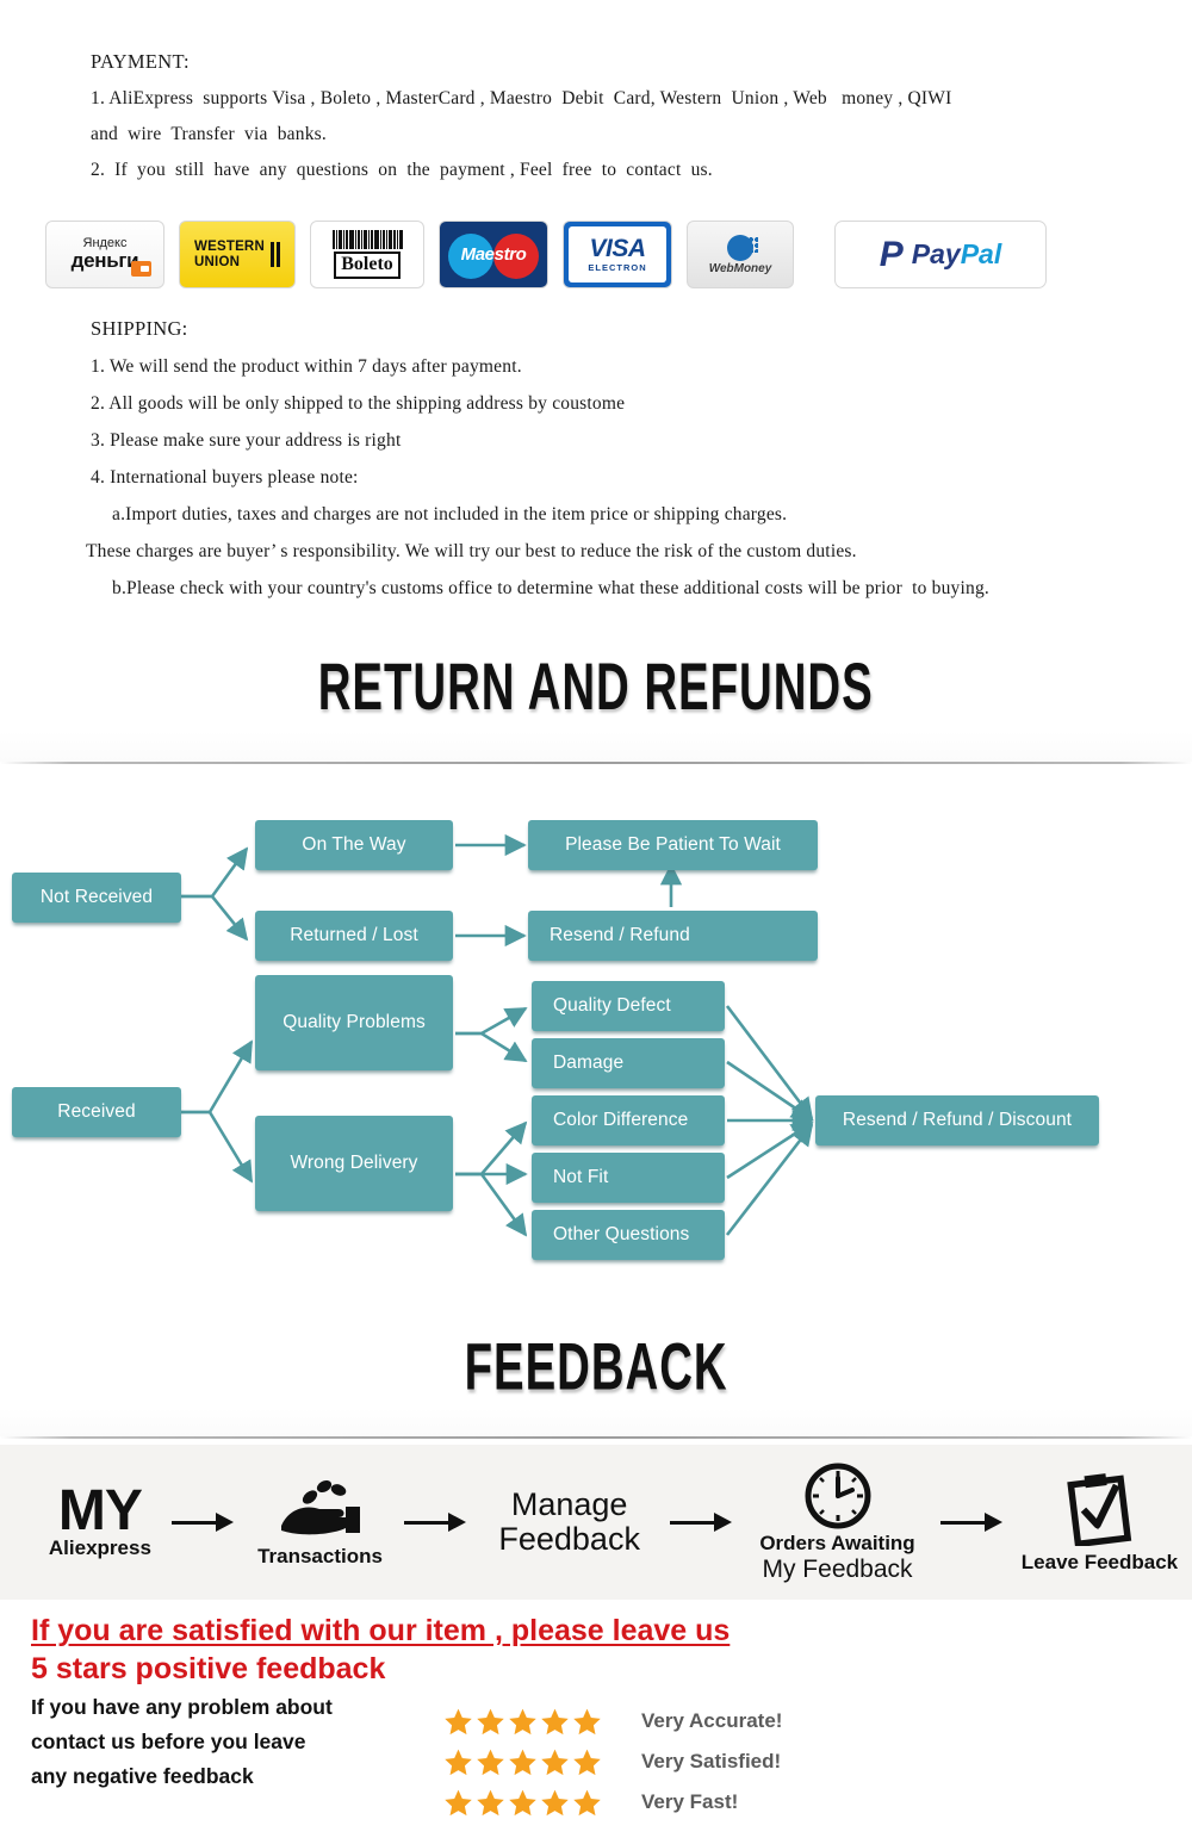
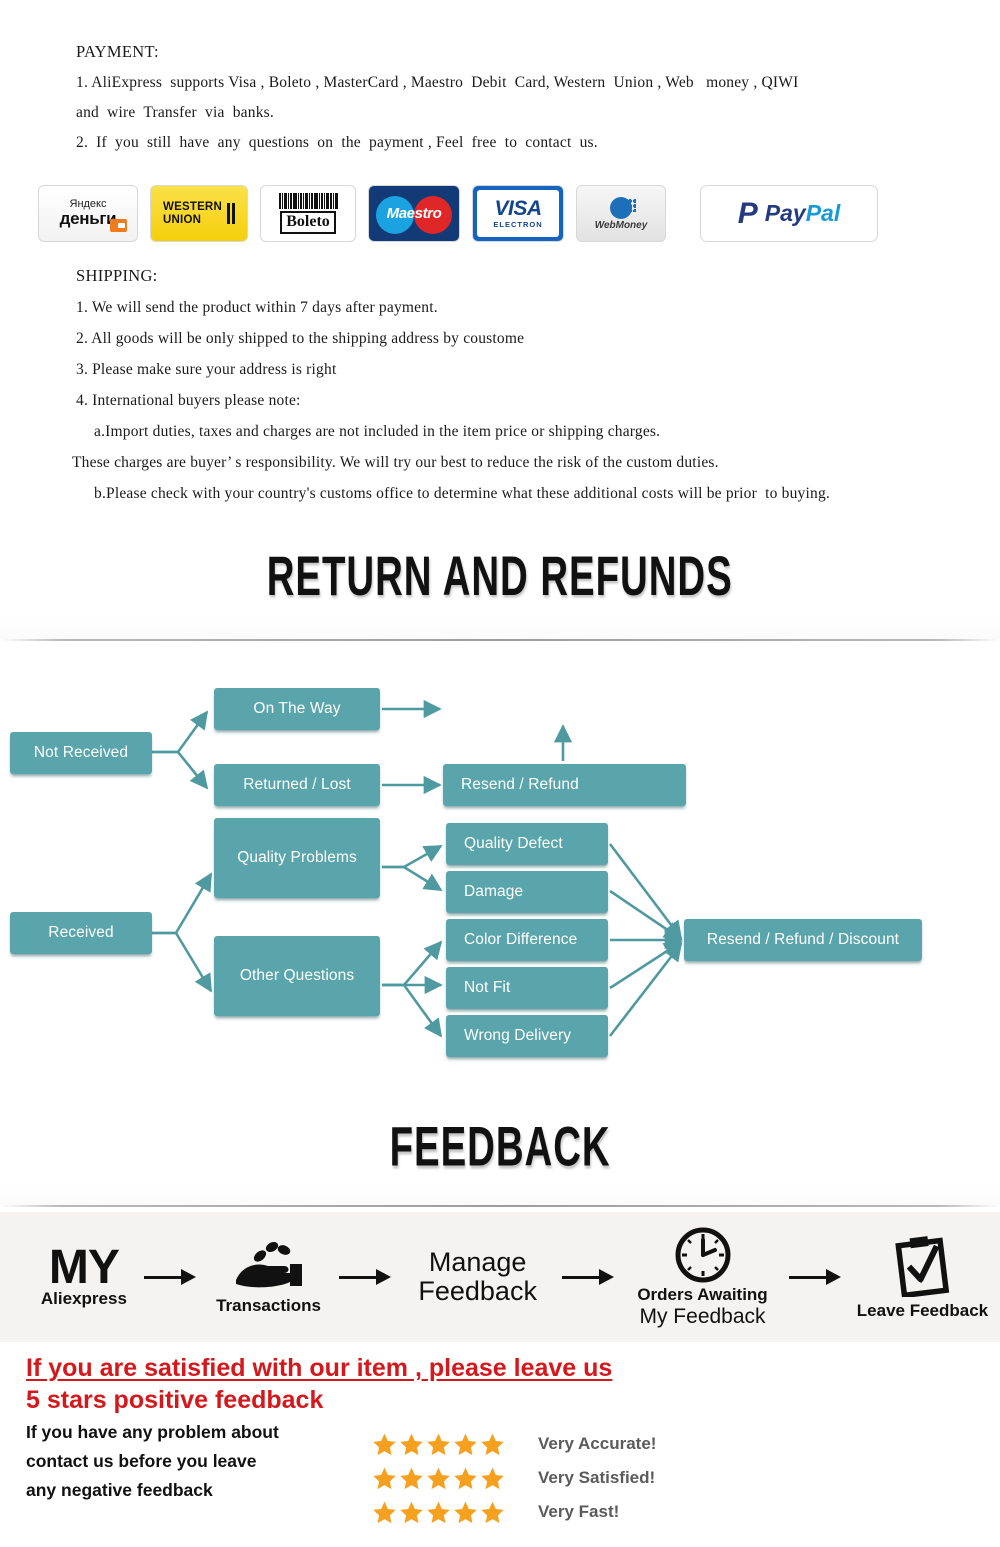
  PAYMENT:
  1. AliExpress supports Visa , Boleto , MasterCard , Maestro Debit Card, Western Union , Web money , QIWI
  and wire Transfer via banks.
  2. If you still have any questions on the payment , Feel free to contact us.
  Яндекс
  деньг
  WESTERN
  UNION
  Boleto
  Maestro
  VISA
  ELECTRON
  WebMoney
  P
  PayPal
  SHIPPING:
  1. We will send the product within 7 days after payment.
  2. All goods will be only shipped to the shipping address by coustome
  3. Please make sure your address is right
  4. International buyers please note:
  a.Import duties, taxes and charges are not included in the item price or shipping charges.
  These charges are buyer’ s responsibility. We will try our best to reduce the risk of the custom duties.
  b.Please check with your country's customs office to determine what these additional costs will be prior to buying.
  RETURN AND REFUNDS
  Not Received
  On The Way
  Returned / Lost
- Please Be Patient To Wait
  Resend / Refund
  Received
  Quality Problems
- Wrong Delivery
+ Other Questions
  Quality Defect
  Damage
  Color Difference
  Not Fit
- Other Questions
+ Wrong Delivery
  Resend / Refund / Discount
  FEEDBACK
  MY
  Aliexpress
  Transactions
  Manage
  Feedback
  Orders Awaiting
  My Feedback
  Leave Feedback
  If you are satisfied with our item , please leave us
  5 stars positive feedback
  If you have any problem about
  contact us before you leave
  any negative feedback
  Very Accurate!
  Very Satisfied!
  Very Fast!
